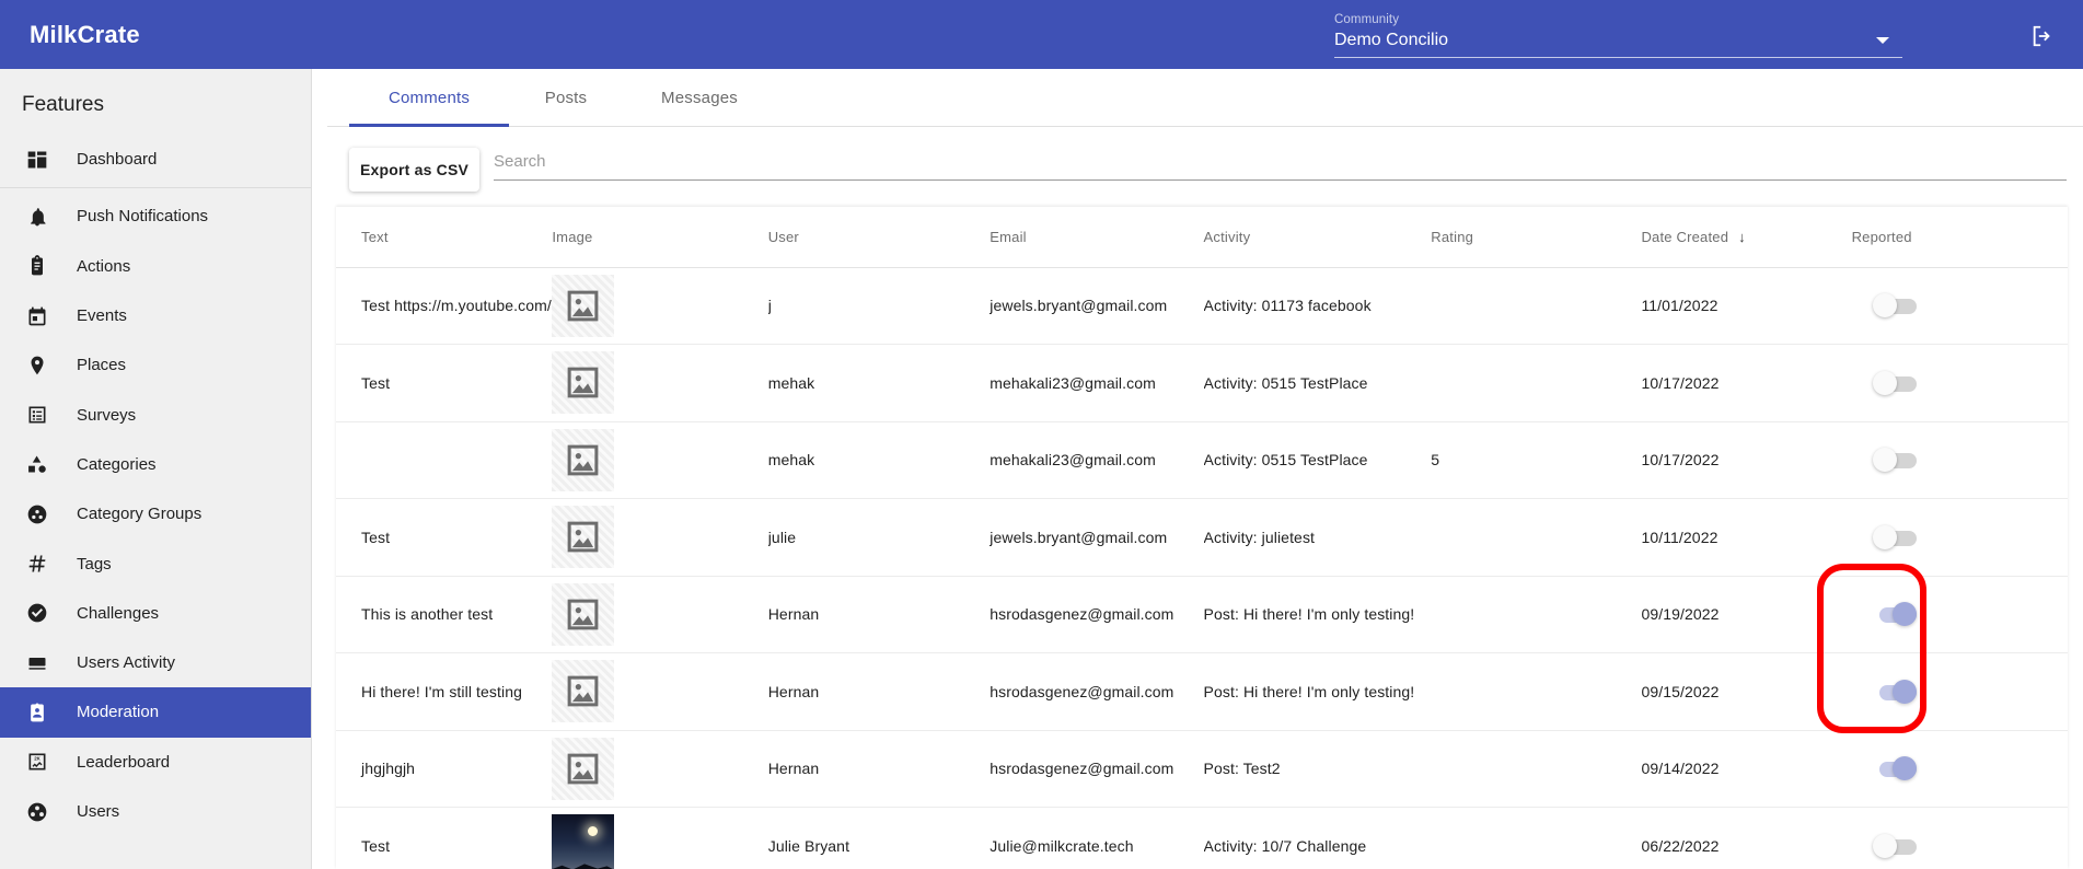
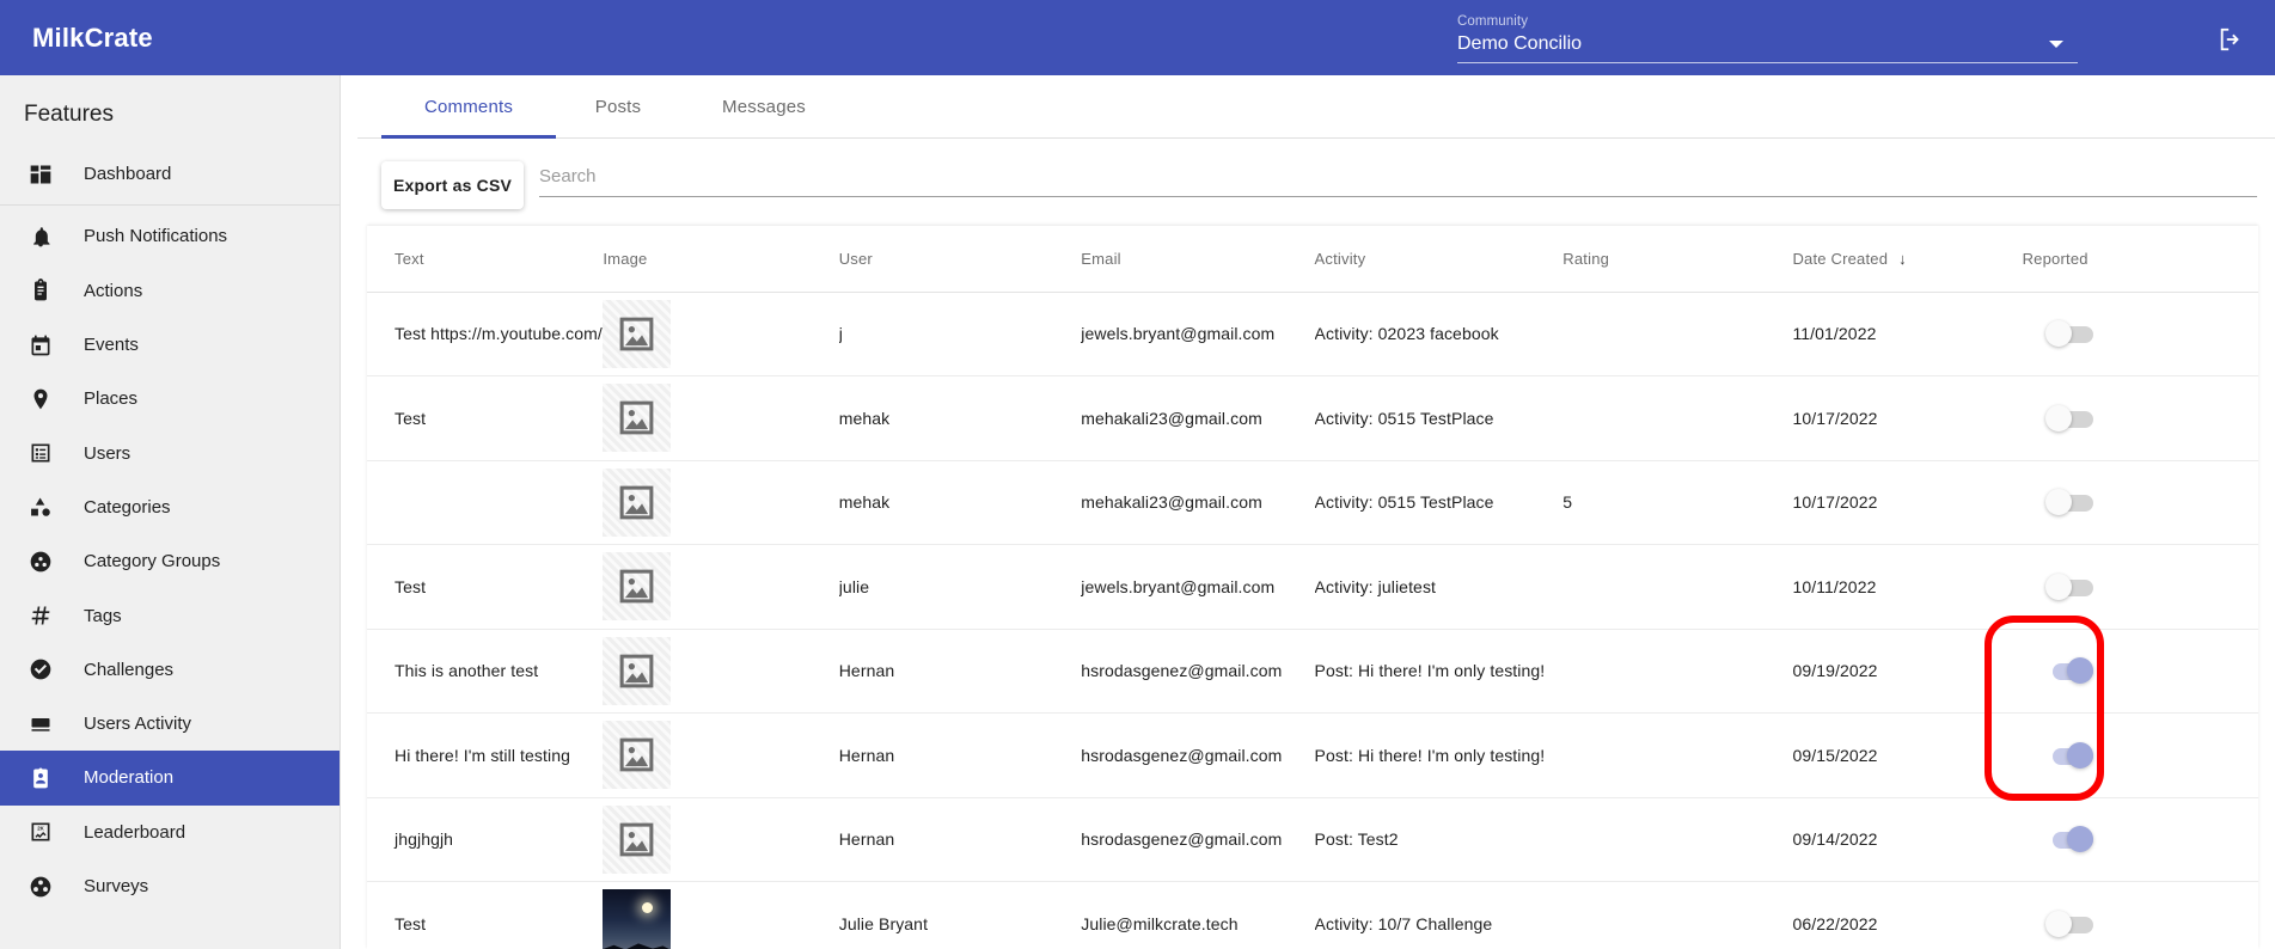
  MilkCrate
  Community
  Demo Concilio
  Features
  Dashboard
  Push Notifications
  Actions
  Events
  Places
- Surveys
+ Users
  Categories
  Category Groups
  Tags
  Challenges
  Users Activity
  Moderation
  Leaderboard
- Users
+ Surveys
  Comments
  Posts
  Messages
  Export as CSV
  Search
  Text	Image	User	Email	Activity	Rating	Date Created ↓	Reported
- Test https://m.youtube.com/		j	jewels.bryant@gmail.com	Activity: 01173 facebook		11/01/2022
+ Test https://m.youtube.com/		j	jewels.bryant@gmail.com	Activity: 02023 facebook		11/01/2022
  Test		mehak	mehakali23@gmail.com	Activity: 0515 TestPlace		10/17/2022
  		mehak	mehakali23@gmail.com	Activity: 0515 TestPlace	5	10/17/2022
  Test		julie	jewels.bryant@gmail.com	Activity: julietest		10/11/2022
  This is another test		Hernan	hsrodasgenez@gmail.com	Post: Hi there! I'm only testing!		09/19/2022
  Hi there! I'm still testing		Hernan	hsrodasgenez@gmail.com	Post: Hi there! I'm only testing!		09/15/2022
  jhgjhgjh		Hernan	hsrodasgenez@gmail.com	Post: Test2		09/14/2022
  Test		Julie Bryant	Julie@milkcrate.tech	Activity: 10/7 Challenge		06/22/2022
